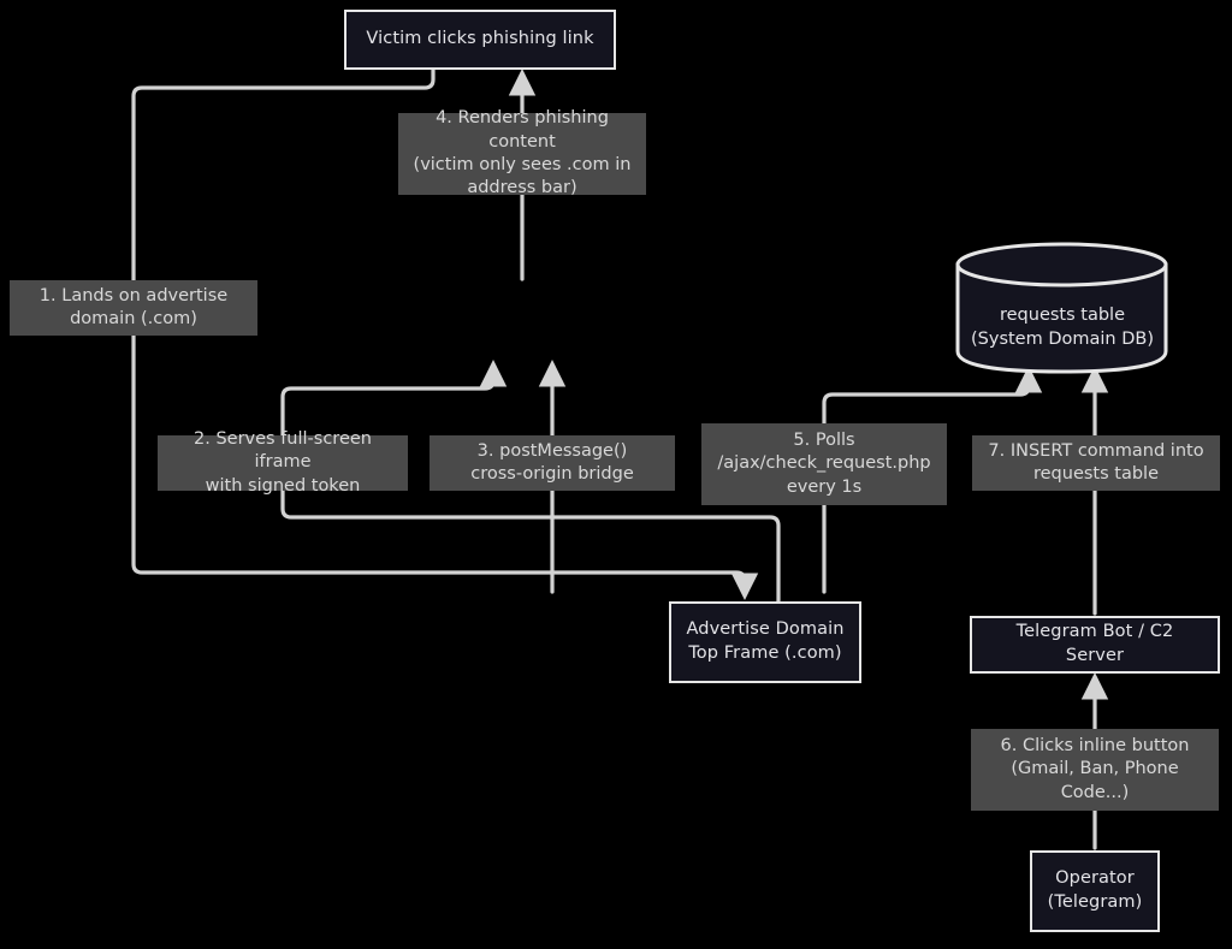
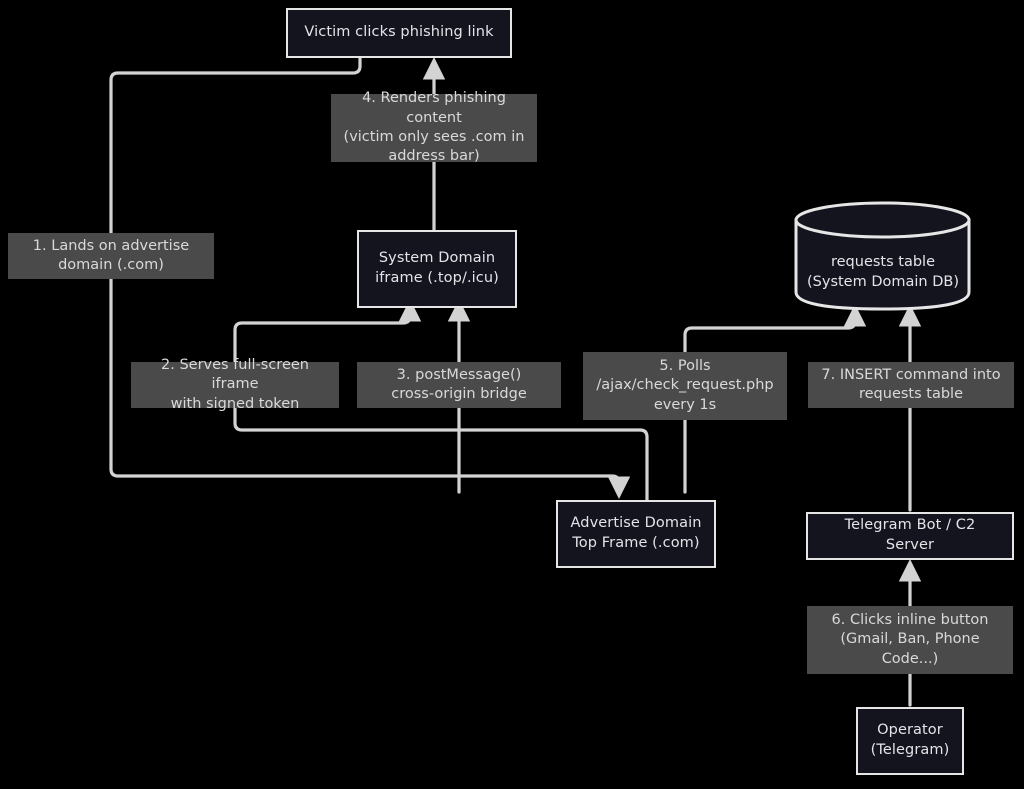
  Victim clicks phishing link
+ System Domain
+ iframe (.top/.icu)
  requests table
  (System Domain DB)
  Advertise Domain
  Top Frame (.com)
  Telegram Bot / C2 Server
  Operator
  (Telegram)
  1. Lands on advertise
  domain (.com)
  2. Serves full-screen iframe
  with signed token
  3. postMessage()
  cross-origin bridge
  4. Renders phishing content
  (victim only sees .com in
  address bar)
  5. Polls
  /ajax/check_request.php
  every 1s
  6. Clicks inline button
  (Gmail, Ban, Phone
  Code...)
  7. INSERT command into
  requests table
